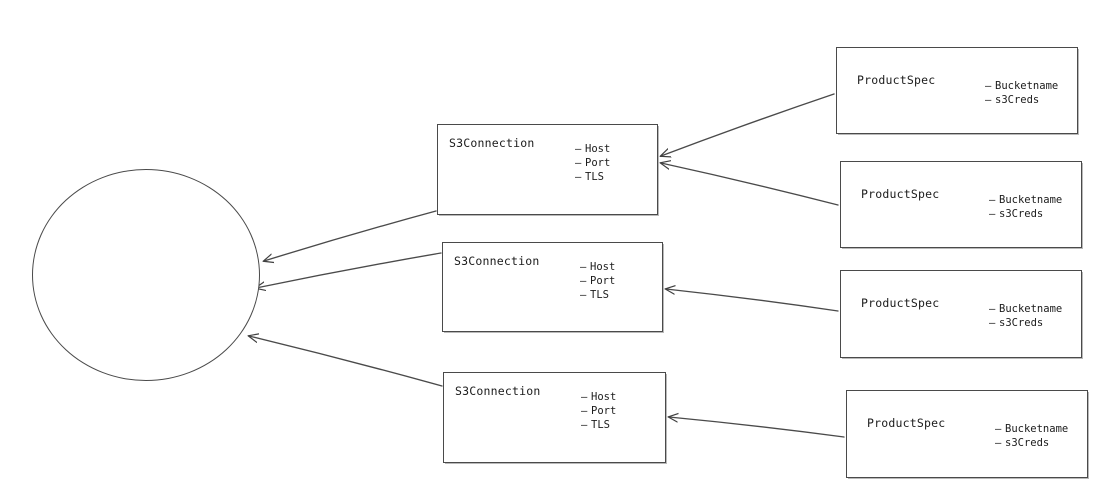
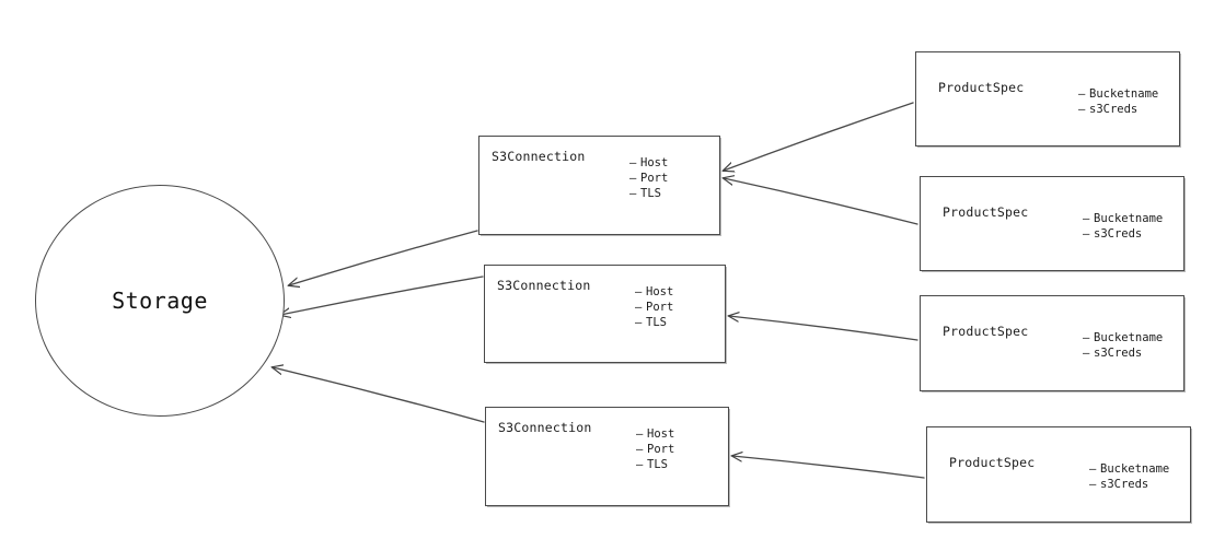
+ Storage
  S3Connection
  – Host
  – Port
  – TLS
  S3Connection
  – Host
  – Port
  – TLS
  S3Connection
  – Host
  – Port
  – TLS
  ProductSpec
  – Bucketname
  – s3Creds
  ProductSpec
  – Bucketname
  – s3Creds
  ProductSpec
  – Bucketname
  – s3Creds
  ProductSpec
  – Bucketname
  – s3Creds
